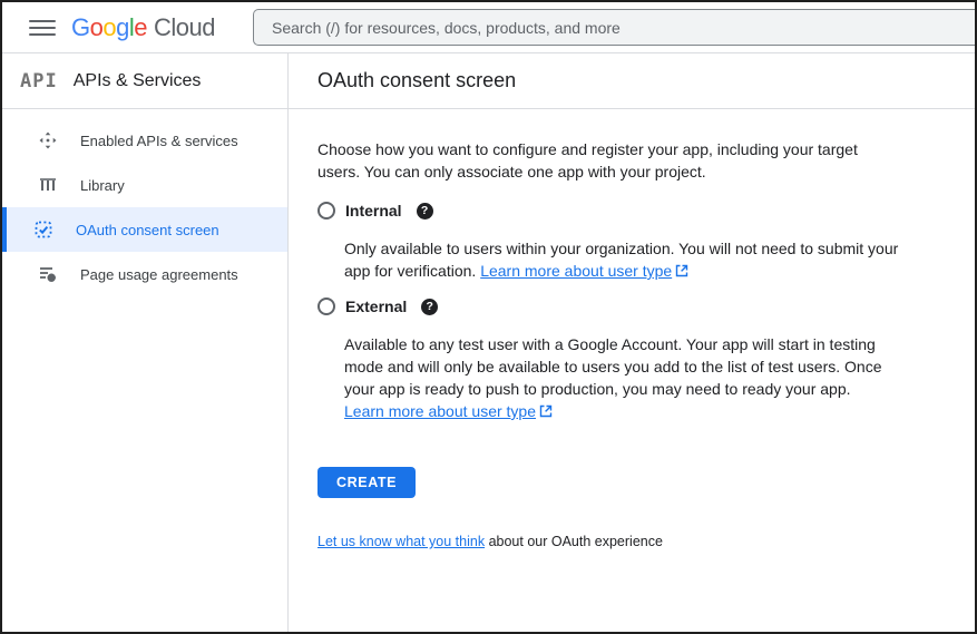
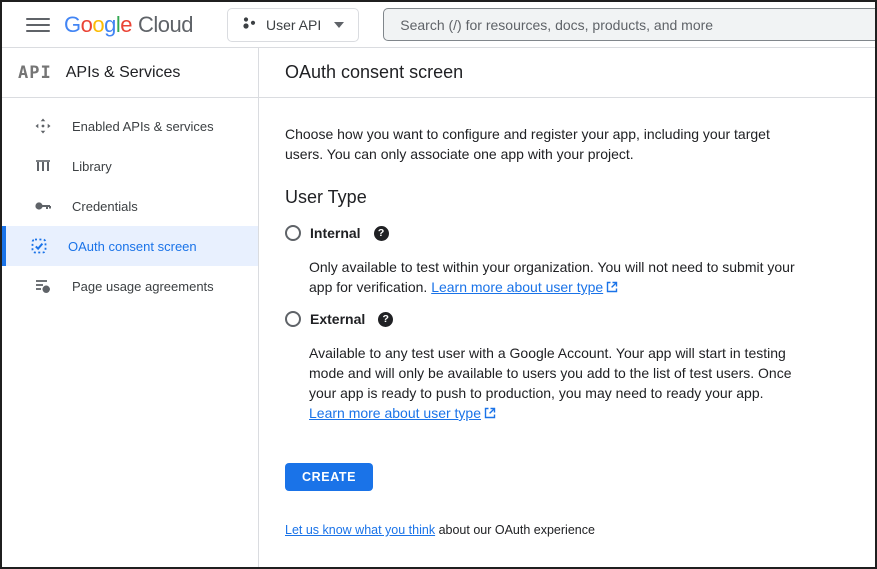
  G
  o
  o
  g
  l
  e
  Cloud
+ User API
  Search (/) for resources, docs, products, and more
  API
  APIs & Services
  Enabled APIs & services
  Library
+ Credentials
  OAuth consent screen
  Page usage agreements
  OAuth consent screen
  Choose how you want to configure and register your app, including your target users. You can only associate one app with your project.
+ User Type
  Internal
  ?
- Only available to users within your organization. You will not need to submit your app for verification. Learn more about user type
+ Only available to test within your organization. You will not need to submit your app for verification. Learn more about user type
  External
  ?
  Available to any test user with a Google Account. Your app will start in testing mode and will only be available to users you add to the list of test users. Once your app is ready to push to production, you may need to ready your app. Learn more about user type
  CREATE
  Let us know what you think about our OAuth experience
